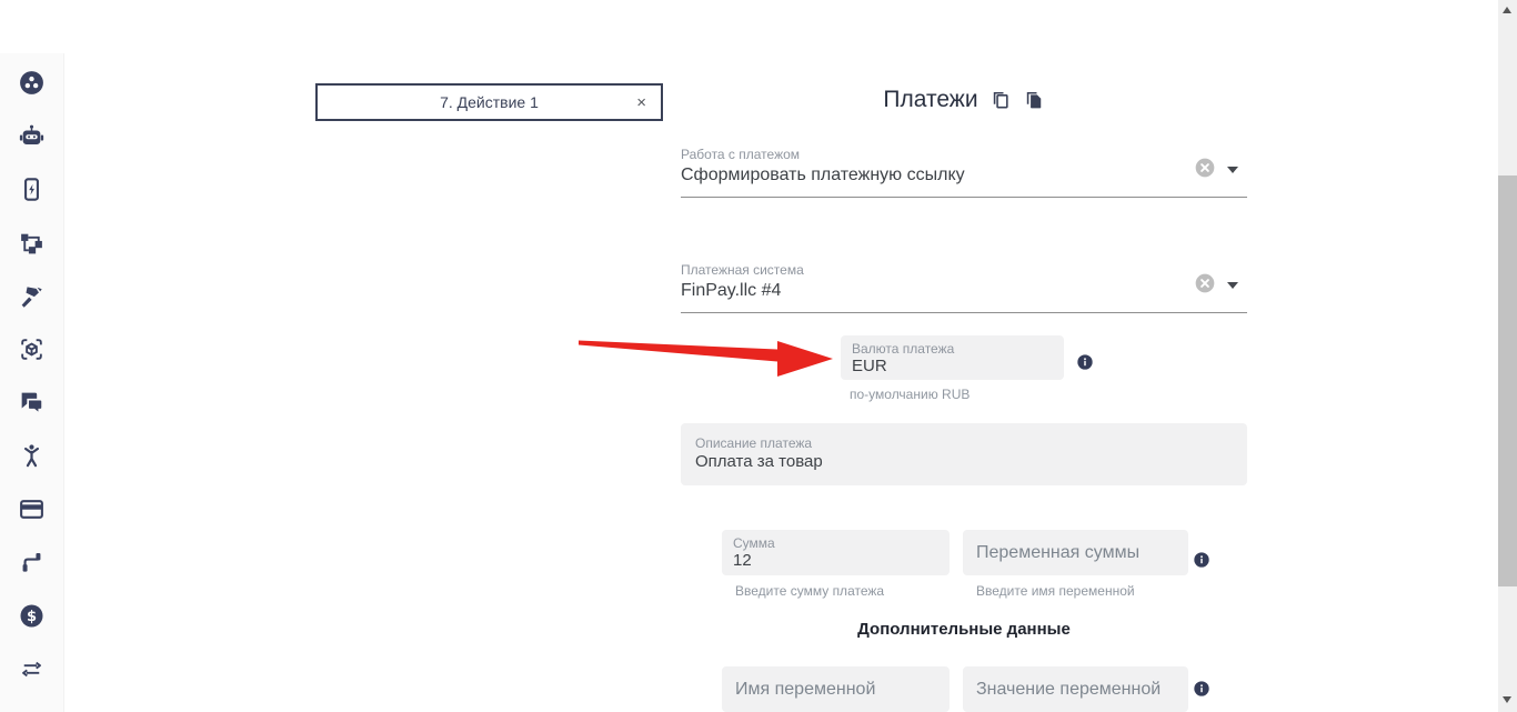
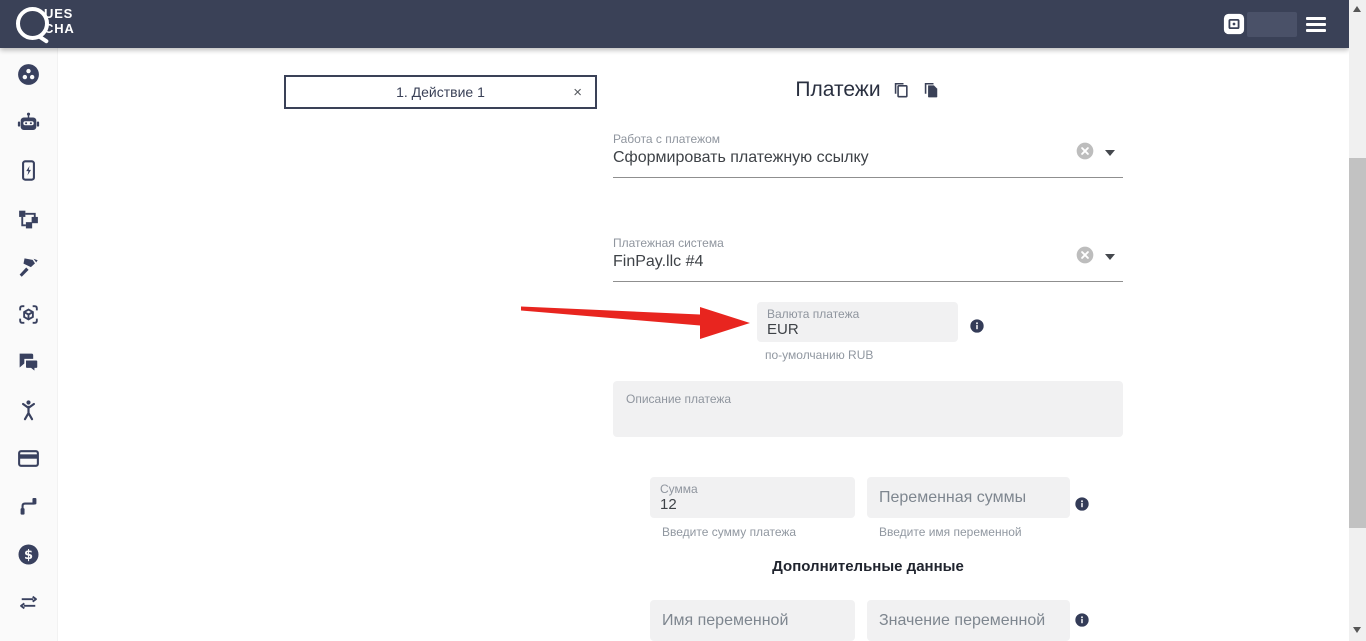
+ UES
+ CHA
  $
- 7. Действие 1
+ 1. Действие 1
  ×
  Платежи
  Работа с платежом
  Сформировать платежную ссылку
  Платежная система
  FinPay.llc #4
  Валюта платежа
  EUR
  по-умолчанию RUB
  Описание платежа
- Оплата за товар
  Сумма
  12
  Переменная суммы
  Введите сумму платежа
  Введите имя переменной
  Дополнительные данные
  Имя переменной
  Значение переменной
